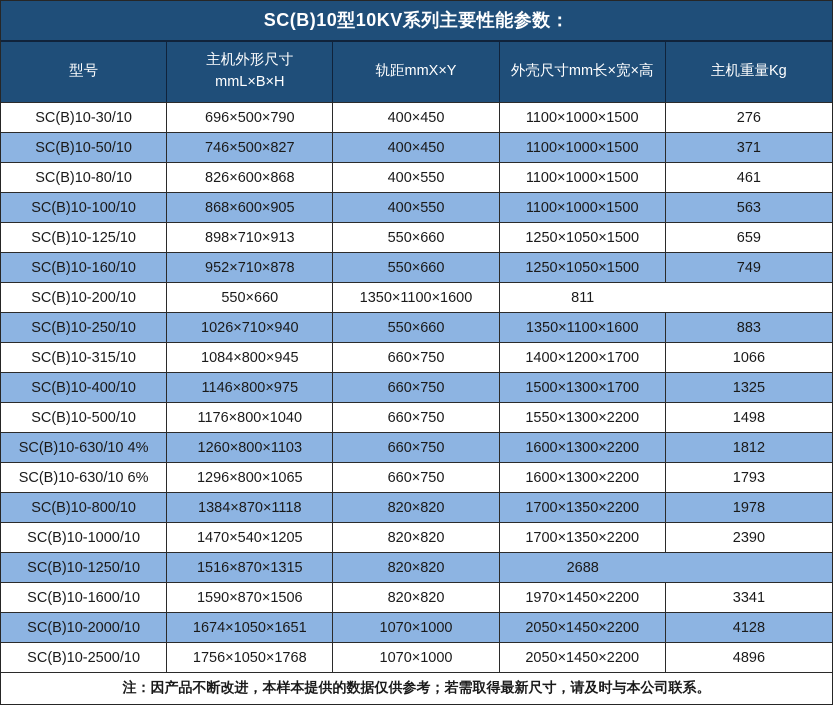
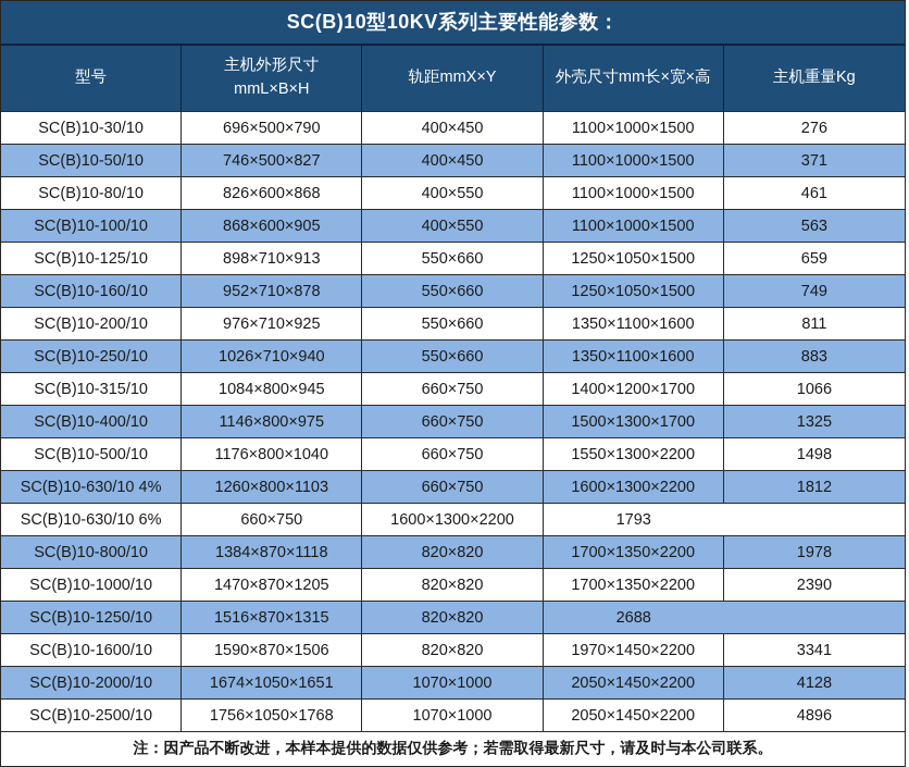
  SC(B)10型10KV系列主要性能参数：
  型号
  主机外形尺寸
  mmL×B×H
  轨距mmX×Y
  外壳尺寸mm长×宽×高
  主机重量Kg
  SC(B)10-30/10
  696×500×790
  400×450
  1100×1000×1500
  276
  SC(B)10-50/10
  746×500×827
  400×450
  1100×1000×1500
  371
  SC(B)10-80/10
  826×600×868
  400×550
  1100×1000×1500
  461
  SC(B)10-100/10
  868×600×905
  400×550
  1100×1000×1500
  563
  SC(B)10-125/10
  898×710×913
  550×660
  1250×1050×1500
  659
  SC(B)10-160/10
  952×710×878
  550×660
  1250×1050×1500
  749
  SC(B)10-200/10
+ 976×710×925
  550×660
  1350×1100×1600
  811
  SC(B)10-250/10
  1026×710×940
  550×660
  1350×1100×1600
  883
  SC(B)10-315/10
  1084×800×945
  660×750
  1400×1200×1700
  1066
  SC(B)10-400/10
  1146×800×975
  660×750
  1500×1300×1700
  1325
  SC(B)10-500/10
  1176×800×1040
  660×750
  1550×1300×2200
  1498
  SC(B)10-630/10 4%
  1260×800×1103
  660×750
  1600×1300×2200
  1812
  SC(B)10-630/10 6%
- 1296×800×1065
  660×750
  1600×1300×2200
  1793
  SC(B)10-800/10
  1384×870×1118
  820×820
  1700×1350×2200
  1978
  SC(B)10-1000/10
- 1470×540×1205
+ 1470×870×1205
  820×820
  1700×1350×2200
  2390
  SC(B)10-1250/10
  1516×870×1315
  820×820
  2688
  SC(B)10-1600/10
  1590×870×1506
  820×820
  1970×1450×2200
  3341
  SC(B)10-2000/10
  1674×1050×1651
  1070×1000
  2050×1450×2200
  4128
  SC(B)10-2500/10
  1756×1050×1768
  1070×1000
  2050×1450×2200
  4896
  注：因产品不断改进，本样本提供的数据仅供参考；若需取得最新尺寸，请及时与本公司联系。
